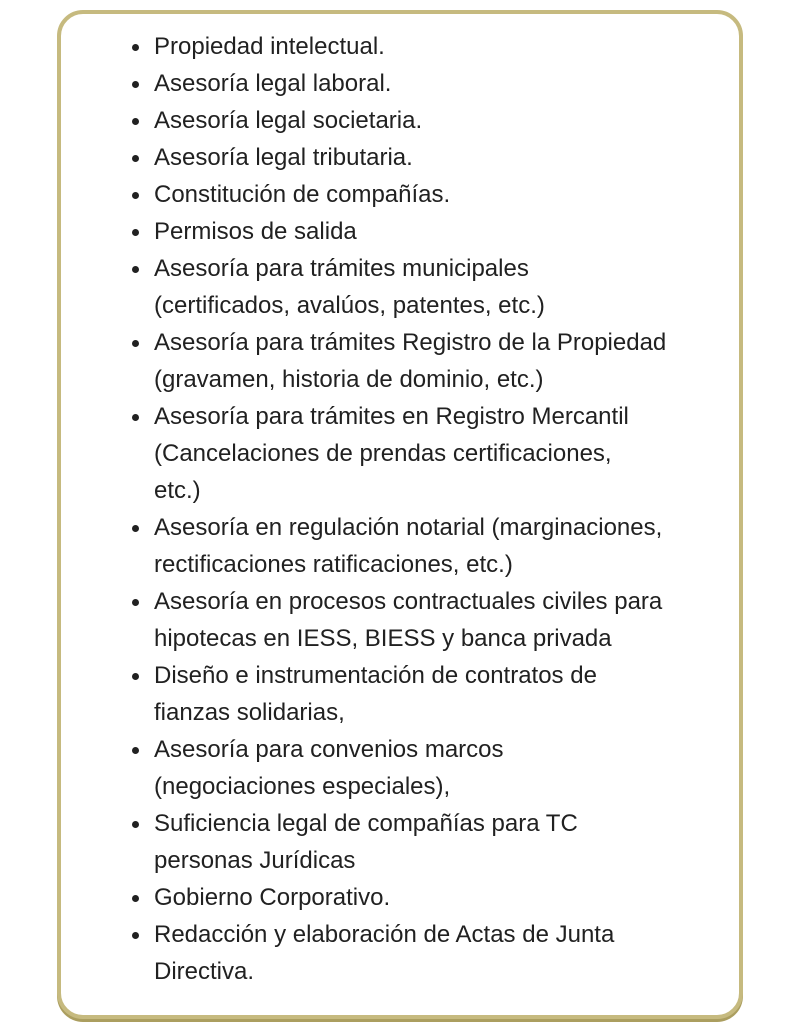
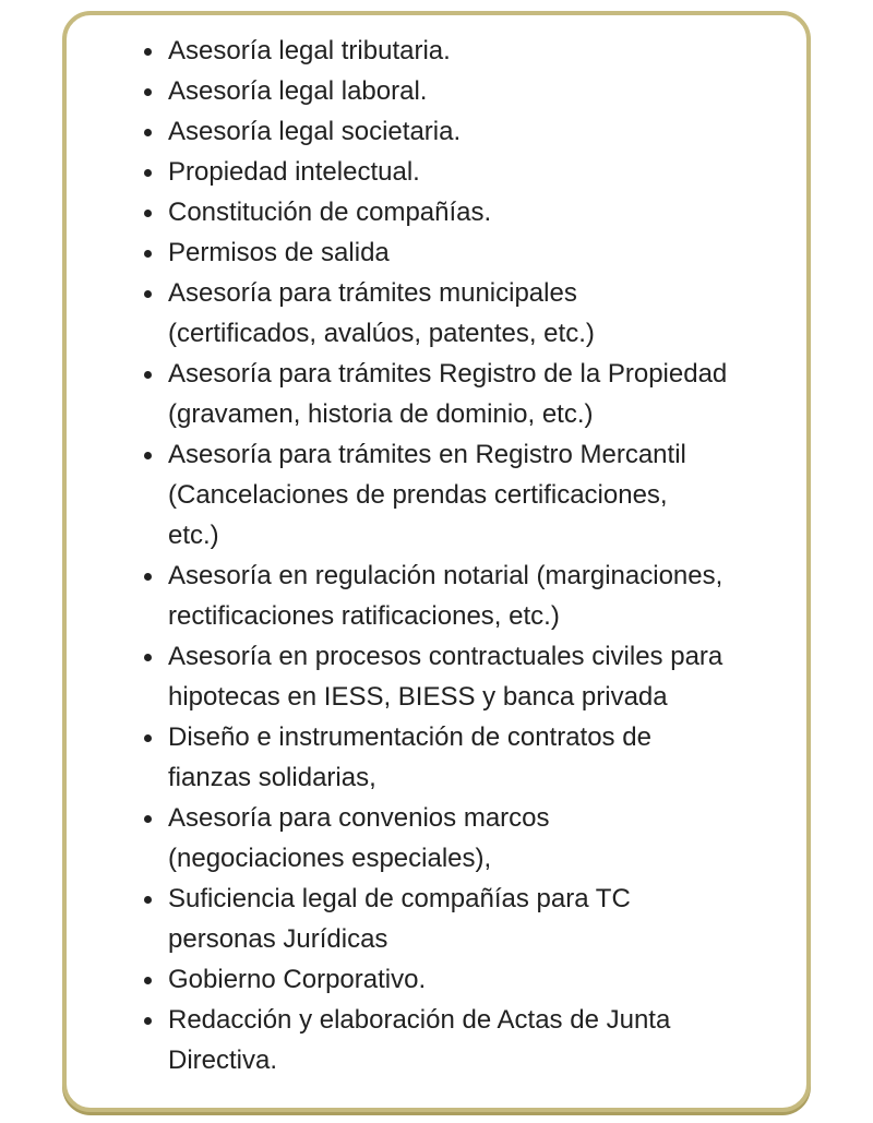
- Propiedad intelectual.
+ Asesoría legal tributaria.
  Asesoría legal laboral.
  Asesoría legal societaria.
- Asesoría legal tributaria.
+ Propiedad intelectual.
  Constitución de compañías.
  Permisos de salida
  Asesoría para trámites municipales
  (certificados, avalúos, patentes, etc.)
  Asesoría para trámites Registro de la Propiedad
  (gravamen, historia de dominio, etc.)
  Asesoría para trámites en Registro Mercantil
  (Cancelaciones de prendas certificaciones,
  etc.)
  Asesoría en regulación notarial (marginaciones,
  rectificaciones ratificaciones, etc.)
  Asesoría en procesos contractuales civiles para
  hipotecas en IESS, BIESS y banca privada
  Diseño e instrumentación de contratos de
  fianzas solidarias,
  Asesoría para convenios marcos
  (negociaciones especiales),
  Suficiencia legal de compañías para TC
  personas Jurídicas
  Gobierno Corporativo.
  Redacción y elaboración de Actas de Junta
  Directiva.
